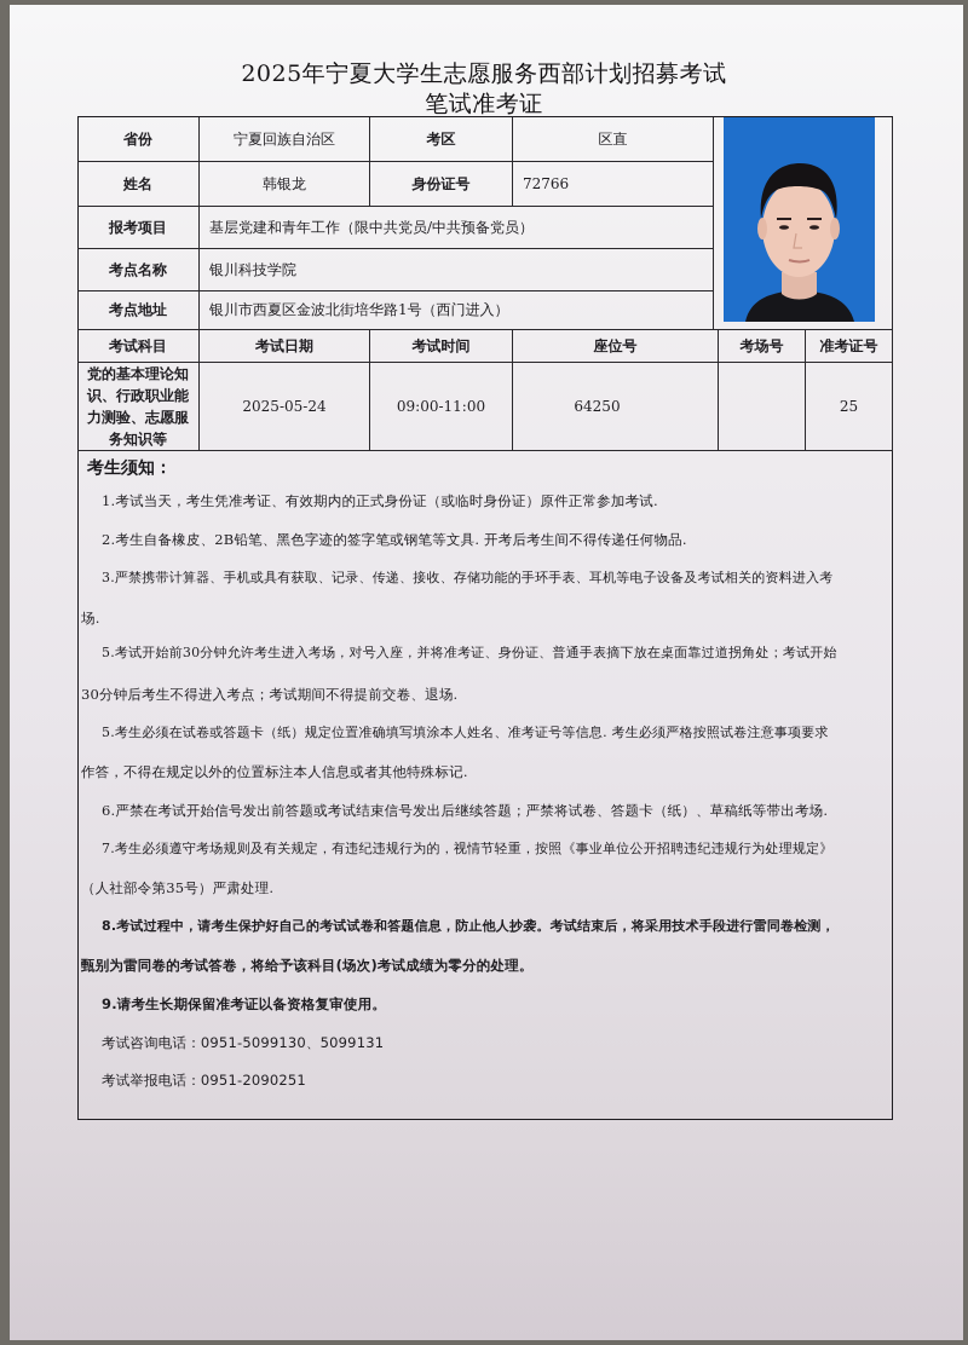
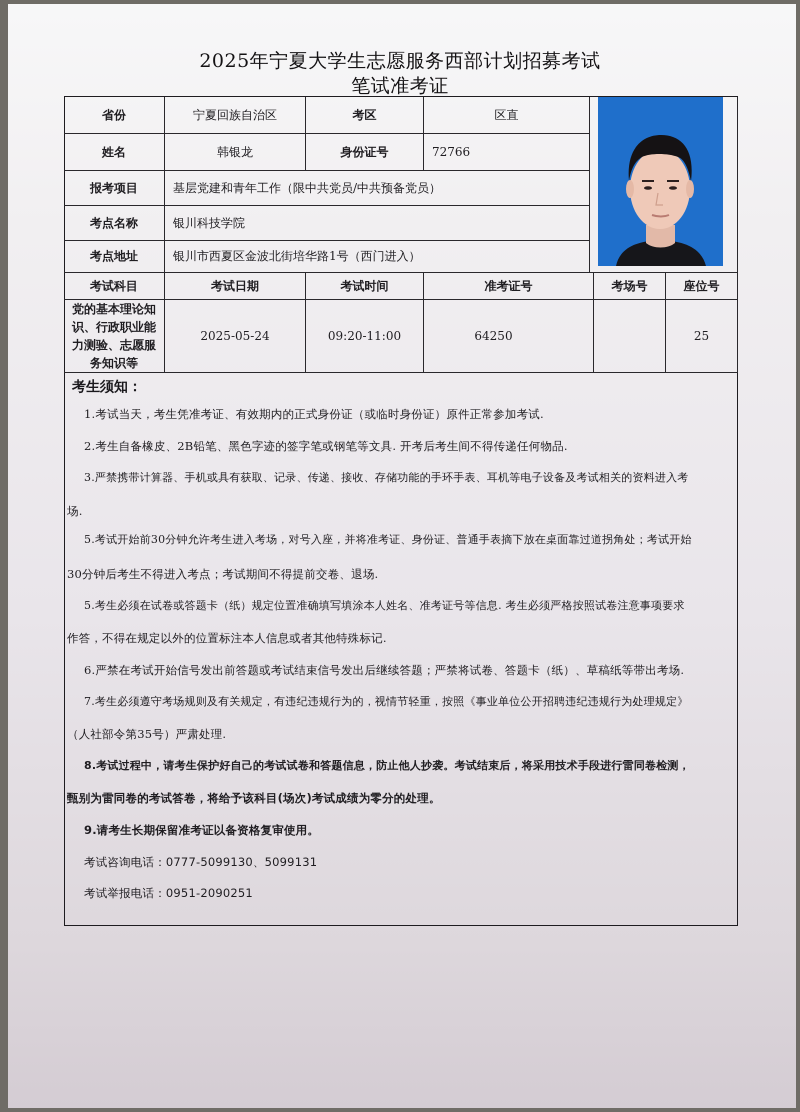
  2025年宁夏大学生志愿服务西部计划招募考试
  笔试准考证
  省份
  宁夏回族自治区
  考区
  区直
  姓名
  韩银龙
  身份证号
  72766
  报考项目
  基层党建和青年工作（限中共党员/中共预备党员）
  考点名称
  银川科技学院
  考点地址
  银川市西夏区金波北街培华路1号（西门进入）
  考试科目
  考试日期
  考试时间
- 座位号
+ 准考证号
  考场号
- 准考证号
+ 座位号
  党的基本理论知
  识、行政职业能
  力测验、志愿服
  务知识等
  2025-05-24
- 09:00-11:00
+ 09:20-11:00
  64250
  25
  考生须知：
  1.考试当天，考生凭准考证、有效期内的正式身份证（或临时身份证）原件正常参加考试.
  2.考生自备橡皮、2B铅笔、黑色字迹的签字笔或钢笔等文具. 开考后考生间不得传递任何物品.
  3.严禁携带计算器、手机或具有获取、记录、传递、接收、存储功能的手环手表、耳机等电子设备及考试相关的资料进入考
  场.
  5.考试开始前30分钟允许考生进入考场，对号入座，并将准考证、身份证、普通手表摘下放在桌面靠过道拐角处；考试开始
  30分钟后考生不得进入考点；考试期间不得提前交卷、退场.
  5.考生必须在试卷或答题卡（纸）规定位置准确填写填涂本人姓名、准考证号等信息. 考生必须严格按照试卷注意事项要求
  作答，不得在规定以外的位置标注本人信息或者其他特殊标记.
  6.严禁在考试开始信号发出前答题或考试结束信号发出后继续答题；严禁将试卷、答题卡（纸）、草稿纸等带出考场.
  7.考生必须遵守考场规则及有关规定，有违纪违规行为的，视情节轻重，按照《事业单位公开招聘违纪违规行为处理规定》
  （人社部令第35号）严肃处理.
  8.考试过程中，请考生保护好自己的考试试卷和答题信息，防止他人抄袭。考试结束后，将采用技术手段进行雷同卷检测，
  甄别为雷同卷的考试答卷，将给予该科目(场次)考试成绩为零分的处理。
  9.请考生长期保留准考证以备资格复审使用。
- 考试咨询电话：0951-5099130、5099131
+ 考试咨询电话：0777-5099130、5099131
  考试举报电话：0951-2090251
